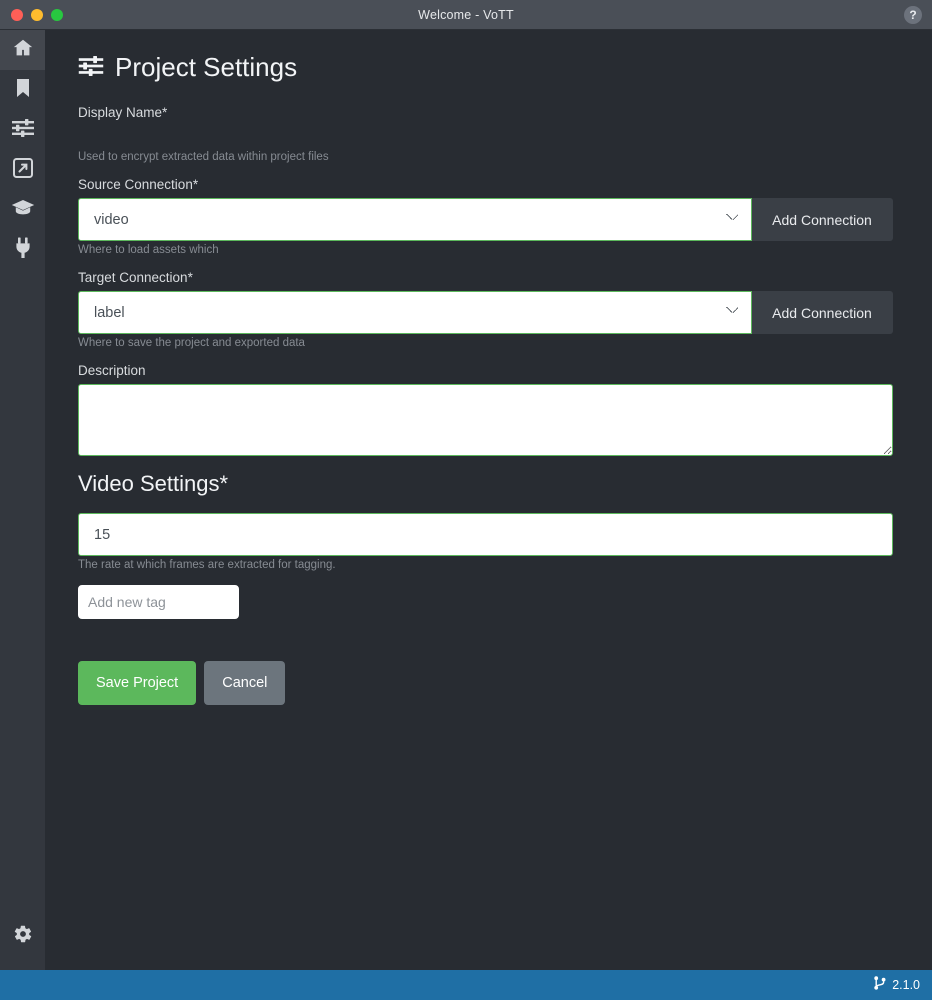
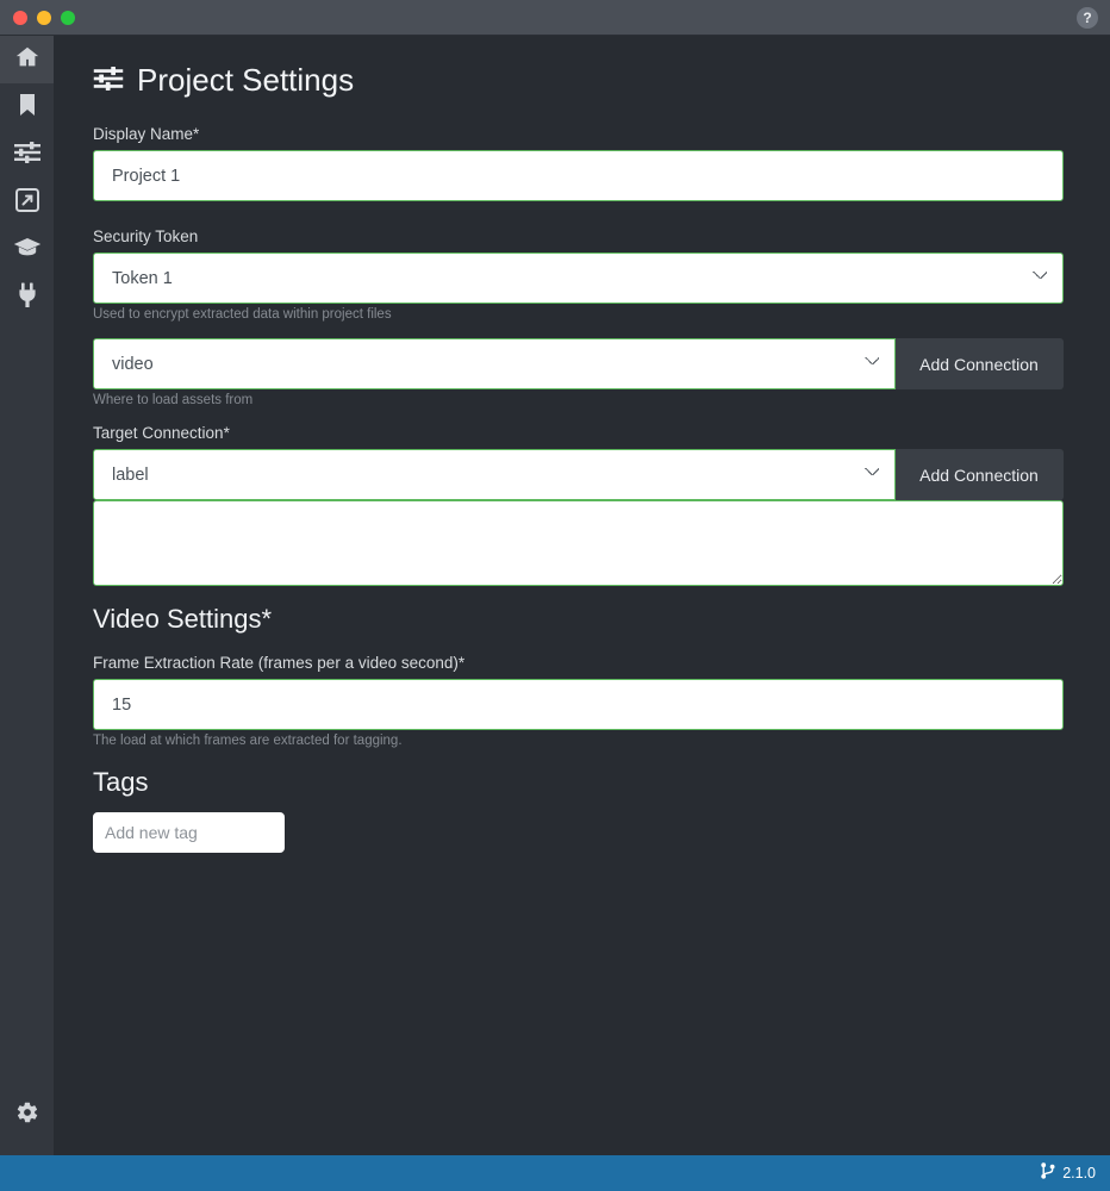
- Welcome - VoTT
  ?
  Project Settings
  Display Name*
+ Project 1
+ Security Token
+ Token 1
  Used to encrypt extracted data within project files
- Source Connection*
  video
  Add Connection
- Where to load assets which
+ Where to load assets from
  Target Connection*
  label
  Add Connection
- Where to save the project and exported data
- Description
  Video Settings*
+ Frame Extraction Rate (frames per a video second)*
  15
- The rate at which frames are extracted for tagging.
+ The load at which frames are extracted for tagging.
+ Tags
  Add new tag
- Save Project
- Cancel
  2.1.0
